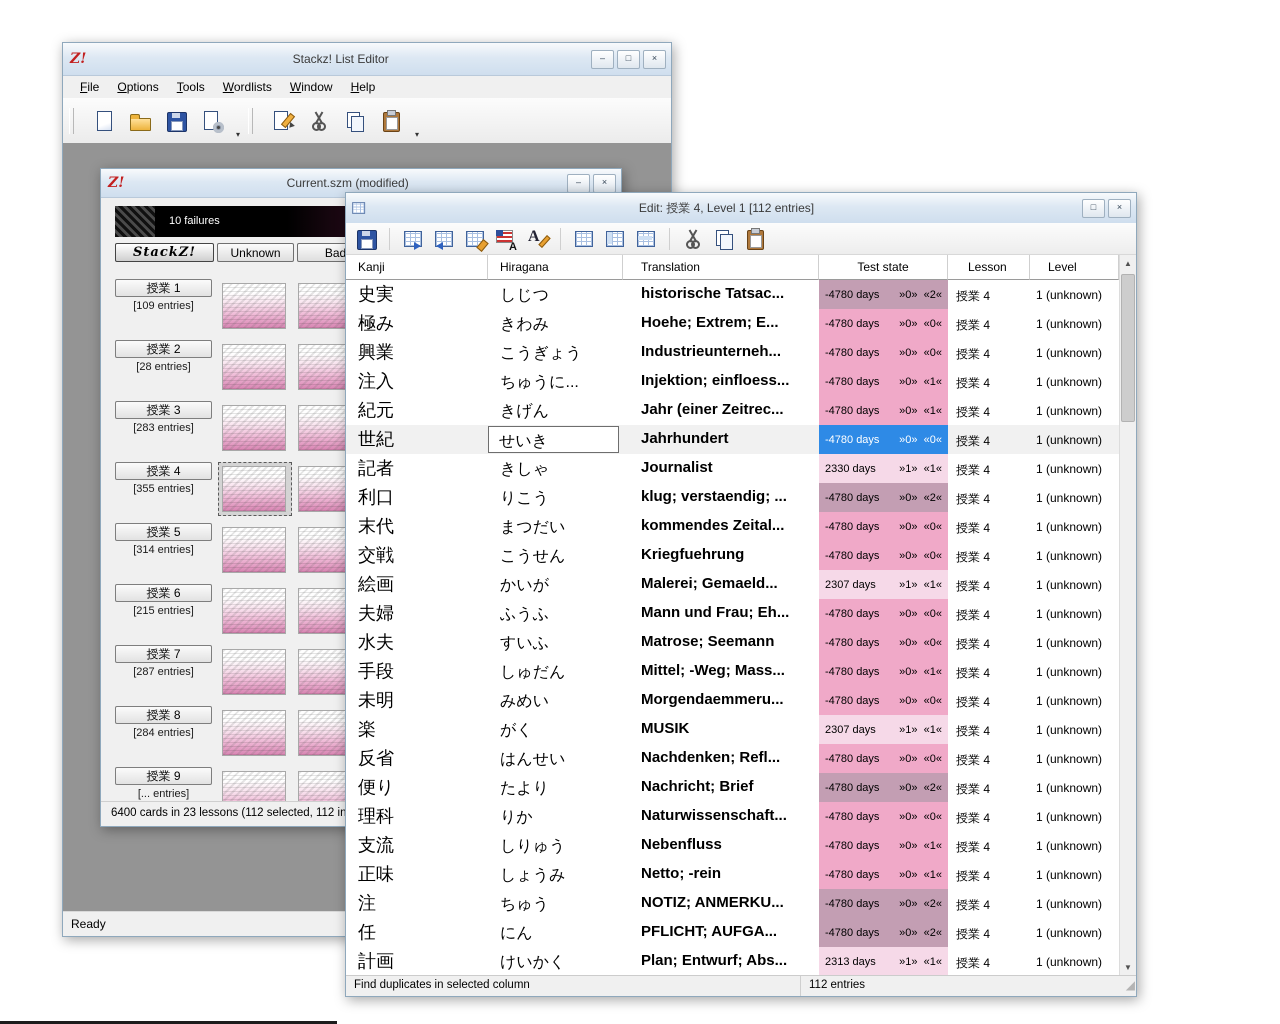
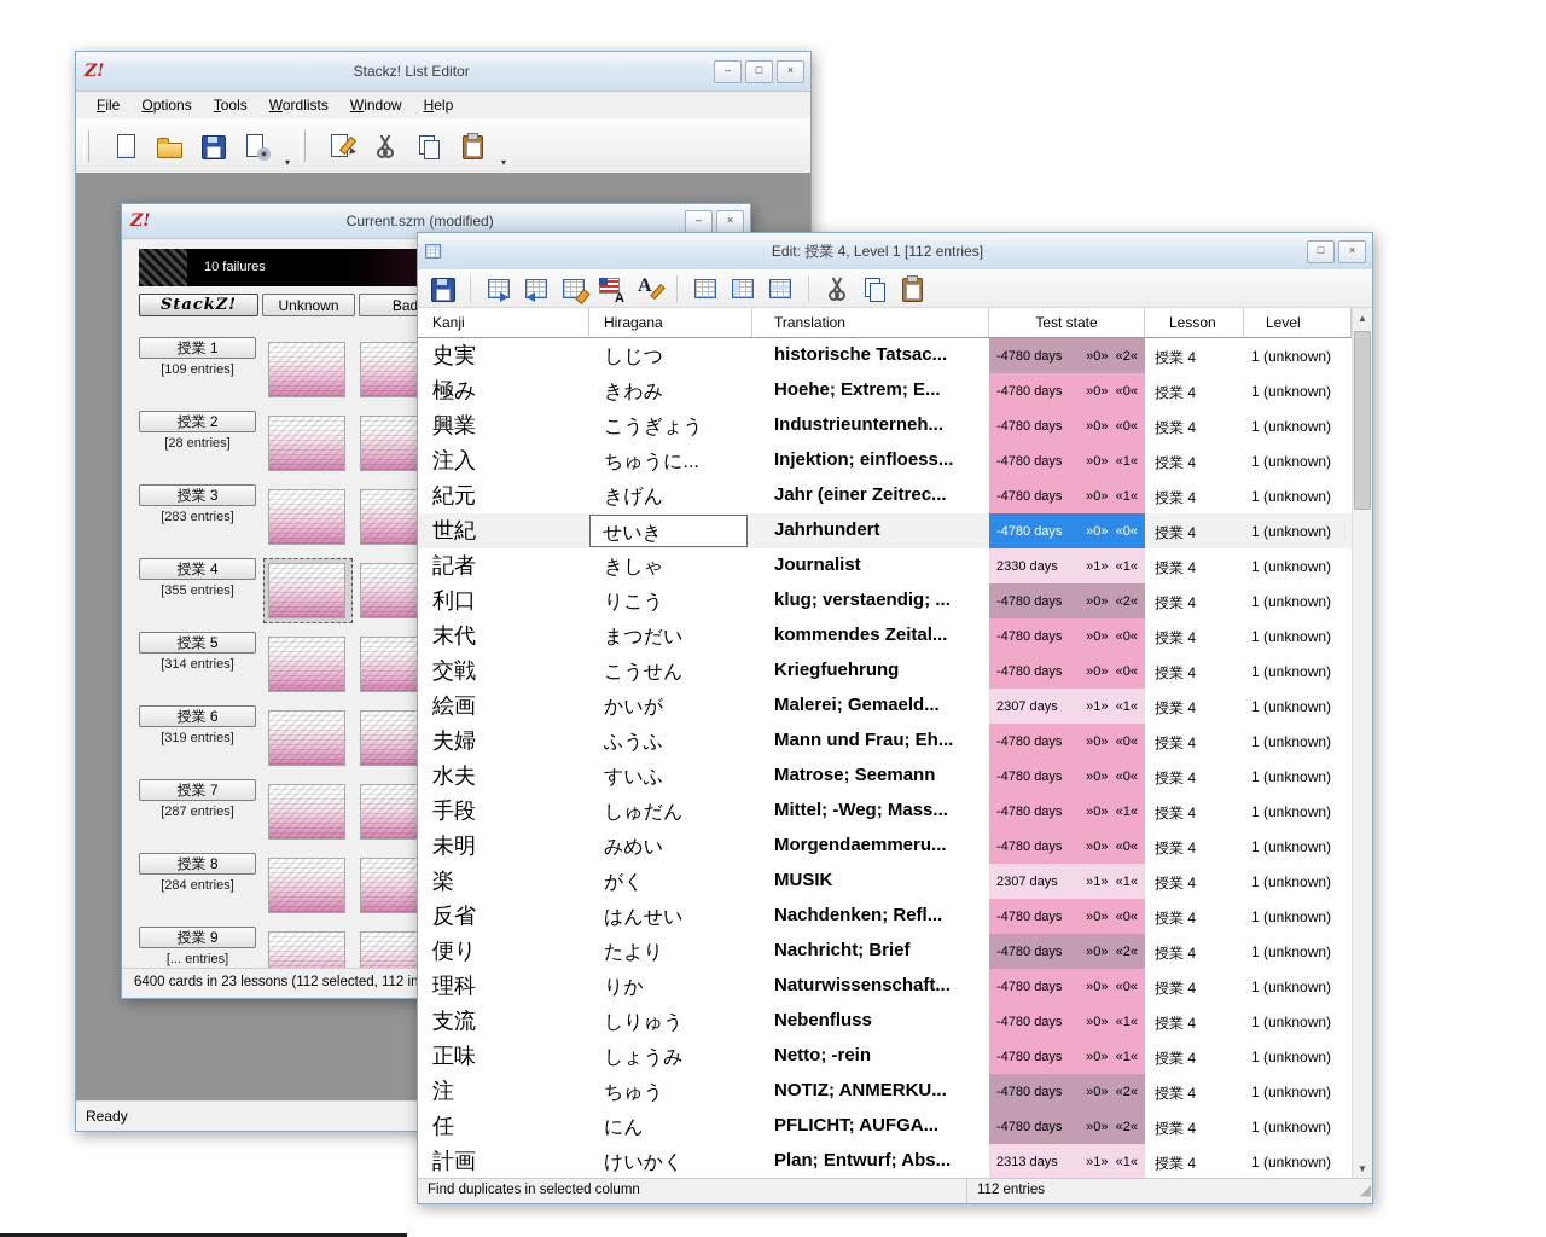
  Z!
  Stackz! List Editor
  –
  □
  ×
  File
  Options
  Tools
  Wordlists
  Window
  Help
  Ready
  Z!
  Current.szm (modified)
  –
  ×
  10 failures
  StackZ!
  Unknown
  Bad
  授業 1
  [109 entries]
  授業 2
  [28 entries]
  授業 3
  [283 entries]
  授業 4
  [355 entries]
  授業 5
  [314 entries]
  授業 6
- [215 entries]
+ [319 entries]
  授業 7
  [287 entries]
  授業 8
  [284 entries]
  授業 9
  [... entries]
  6400 cards in 23 lessons (112 selected, 112 in
  Edit: 授業 4, Level 1 [112 entries]
  □
  ×
  Kanji
  Hiragana
  Translation
  Test state
  Lesson
  Level
  史実
  しじつ
  historische Tatsac...
  -4780 days
  »0» «2«
  授業 4
  1 (unknown)
  極み
  きわみ
  Hoehe; Extrem; E...
  -4780 days
  »0» «0«
  授業 4
  1 (unknown)
  興業
  こうぎょう
  Industrieunterneh...
  -4780 days
  »0» «0«
  授業 4
  1 (unknown)
  注入
  ちゅうに...
  Injektion; einfloess...
  -4780 days
  »0» «1«
  授業 4
  1 (unknown)
  紀元
  きげん
  Jahr (einer Zeitrec...
  -4780 days
  »0» «1«
  授業 4
  1 (unknown)
  世紀
  せいき
  Jahrhundert
  -4780 days
  »0» «0«
  授業 4
  1 (unknown)
  記者
  きしゃ
  Journalist
  2330 days
  »1» «1«
  授業 4
  1 (unknown)
  利口
  りこう
  klug; verstaendig; ...
  -4780 days
  »0» «2«
  授業 4
  1 (unknown)
  末代
  まつだい
  kommendes Zeital...
  -4780 days
  »0» «0«
  授業 4
  1 (unknown)
  交戦
  こうせん
  Kriegfuehrung
  -4780 days
  »0» «0«
  授業 4
  1 (unknown)
  絵画
  かいが
  Malerei; Gemaeld...
  2307 days
  »1» «1«
  授業 4
  1 (unknown)
  夫婦
  ふうふ
  Mann und Frau; Eh...
  -4780 days
  »0» «0«
  授業 4
  1 (unknown)
  水夫
  すいふ
  Matrose; Seemann
  -4780 days
  »0» «0«
  授業 4
  1 (unknown)
  手段
  しゅだん
  Mittel; -Weg; Mass...
  -4780 days
  »0» «1«
  授業 4
  1 (unknown)
  未明
  みめい
  Morgendaemmeru...
  -4780 days
  »0» «0«
  授業 4
  1 (unknown)
  楽
  がく
  MUSIK
  2307 days
  »1» «1«
  授業 4
  1 (unknown)
  反省
  はんせい
  Nachdenken; Refl...
  -4780 days
  »0» «0«
  授業 4
  1 (unknown)
  便り
  たより
  Nachricht; Brief
  -4780 days
  »0» «2«
  授業 4
  1 (unknown)
  理科
  りか
  Naturwissenschaft...
  -4780 days
  »0» «0«
  授業 4
  1 (unknown)
  支流
  しりゅう
  Nebenfluss
  -4780 days
  »0» «1«
  授業 4
  1 (unknown)
  正味
  しょうみ
  Netto; -rein
  -4780 days
  »0» «1«
  授業 4
  1 (unknown)
  注
  ちゅう
  NOTIZ; ANMERKU...
  -4780 days
  »0» «2«
  授業 4
  1 (unknown)
  任
  にん
  PFLICHT; AUFGA...
  -4780 days
  »0» «2«
  授業 4
  1 (unknown)
  計画
  けいかく
  Plan; Entwurf; Abs...
  2313 days
  »1» «1«
  授業 4
  1 (unknown)
  ▲
  ▼
  Find duplicates in selected column
  112 entries
  ◢
